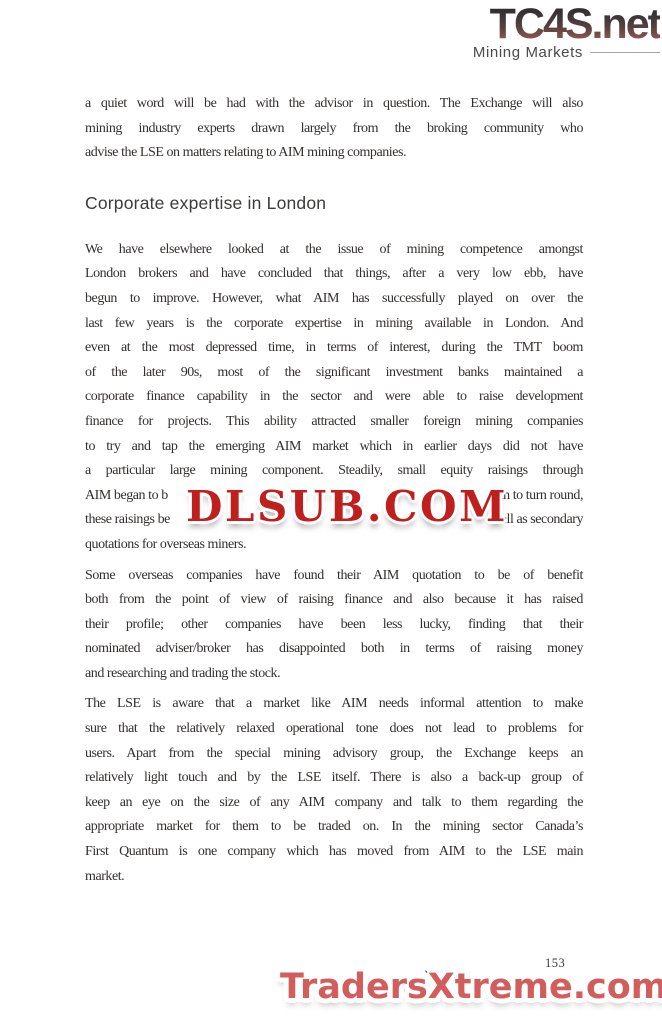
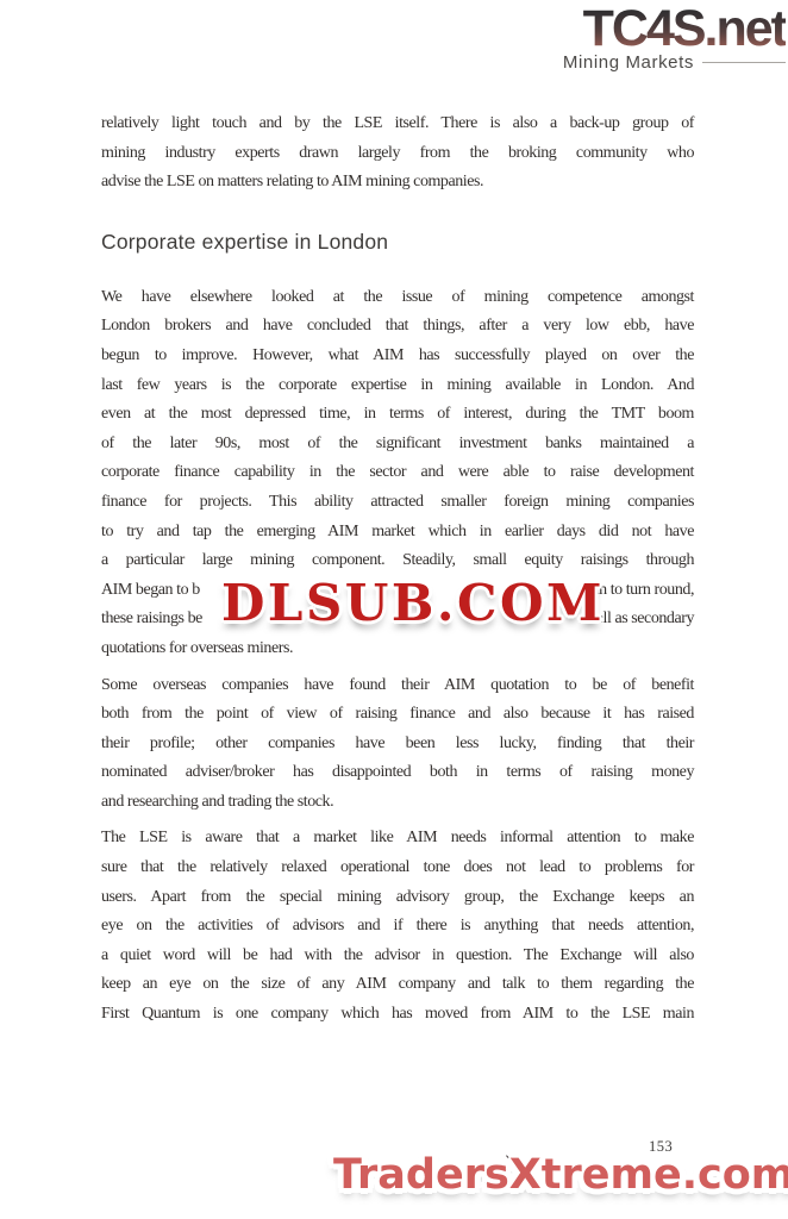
  TC4S.net
  Mining Markets
- a quiet word will be had with the advisor in question. The Exchange will also
+ relatively light touch and by the LSE itself. There is also a back-up group of
  mining industry experts drawn largely from the broking community who
  advise the LSE on matters relating to AIM mining companies.
  Corporate expertise in London
  We have elsewhere looked at the issue of mining competence amongst
  London brokers and have concluded that things, after a very low ebb, have
  begun to improve. However, what AIM has successfully played on over the
  last few years is the corporate expertise in mining available in London. And
  even at the most depressed time, in terms of interest, during the TMT boom
  of the later 90s, most of the significant investment banks maintained a
  corporate finance capability in the sector and were able to raise development
  finance for projects. This ability attracted smaller foreign mining companies
  to try and tap the emerging AIM market which in earlier days did not have
  a particular large mining component. Steadily, small equity raisings through
  AIM began to b
  an to turn round,
  these raisings be
  well as secondary
  quotations for overseas miners.
  Some overseas companies have found their AIM quotation to be of benefit
  both from the point of view of raising finance and also because it has raised
  their profile; other companies have been less lucky, finding that their
  nominated adviser/broker has disappointed both in terms of raising money
  and researching and trading the stock.
  The LSE is aware that a market like AIM needs informal attention to make
  sure that the relatively relaxed operational tone does not lead to problems for
  users. Apart from the special mining advisory group, the Exchange keeps an
+ eye on the activities of advisors and if there is anything that needs attention,
- relatively light touch and by the LSE itself. There is also a back-up group of
+ a quiet word will be had with the advisor in question. The Exchange will also
  keep an eye on the size of any AIM company and talk to them regarding the
- appropriate market for them to be traded on. In the mining sector Canada’s
  First Quantum is one company which has moved from AIM to the LSE main
- market.
  DLSUB.COM
  153
  TradersXtreme.com
